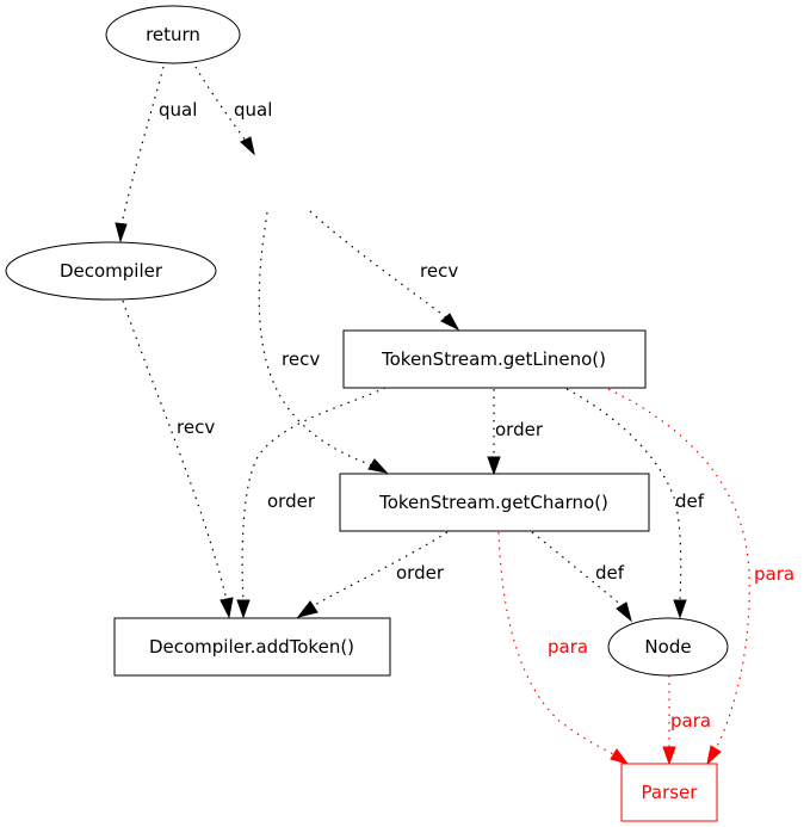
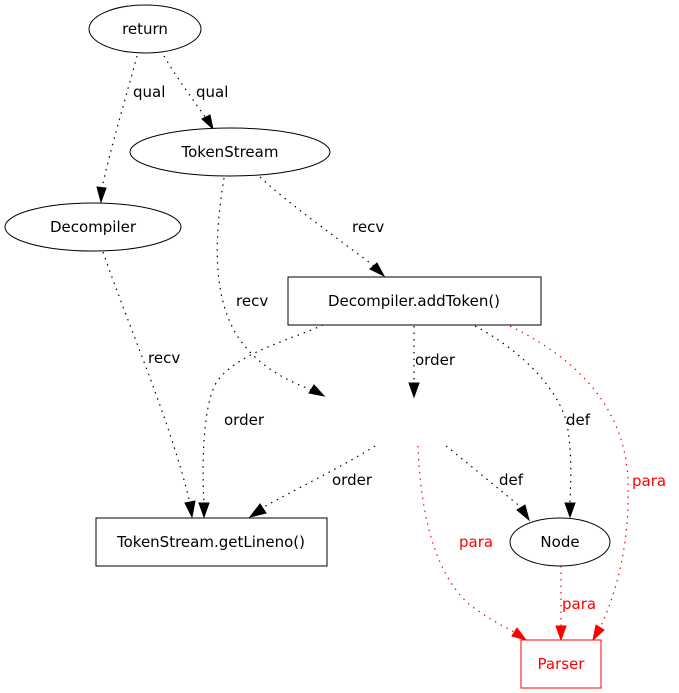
  qual
  qual
  recv
  recv
  recv
  order
  order
  def
  para
  order
  def
  para
  para
  return
+ TokenStream
  Decompiler
- TokenStream.getLineno()
+ Decompiler.addToken()
- TokenStream.getCharno()
- Decompiler.addToken()
+ TokenStream.getLineno()
  Node
  Parser
